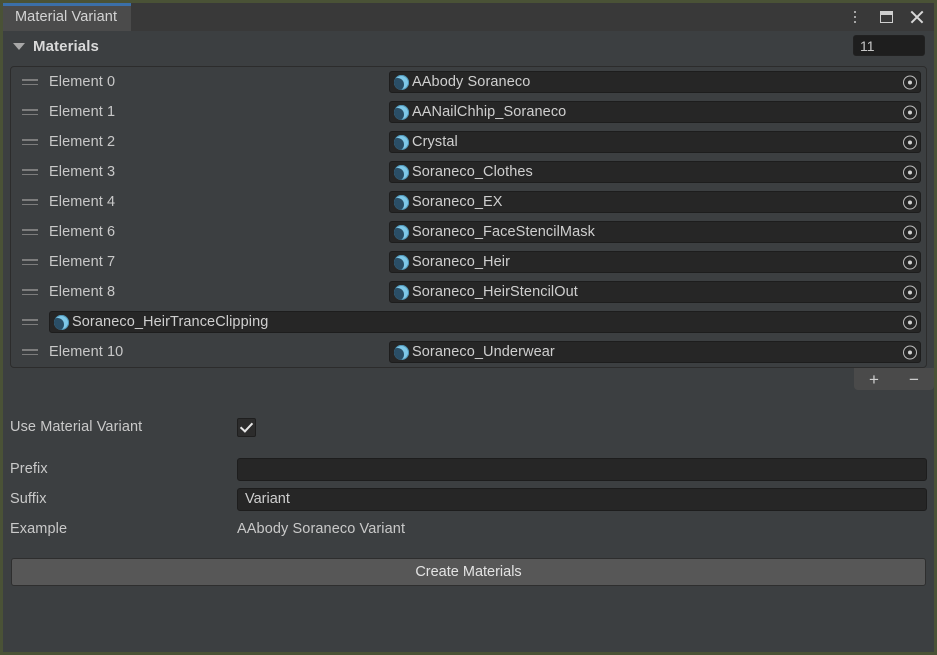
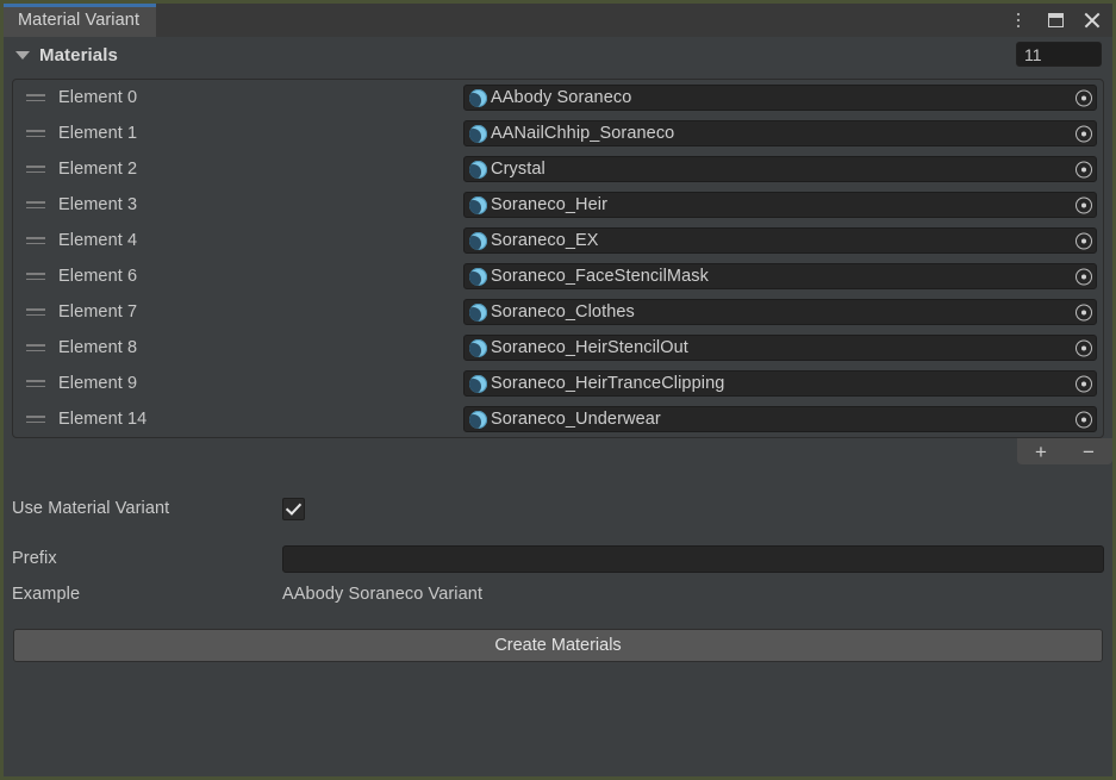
  Material Variant
  Materials
  11
  Element 0
  AAbody Soraneco
  Element 1
  AANailChhip_Soraneco
  Element 2
  Crystal
  Element 3
- Soraneco_Clothes
+ Soraneco_Heir
  Element 4
  Soraneco_EX
  Element 6
  Soraneco_FaceStencilMask
  Element 7
- Soraneco_Heir
+ Soraneco_Clothes
  Element 8
  Soraneco_HeirStencilOut
+ Element 9
  Soraneco_HeirTranceClipping
- Element 10
+ Element 14
  Soraneco_Underwear
  +
  −
  Use Material Variant
  Prefix
- Suffix
- Variant
  Example
  AAbody Soraneco Variant
  Create Materials
